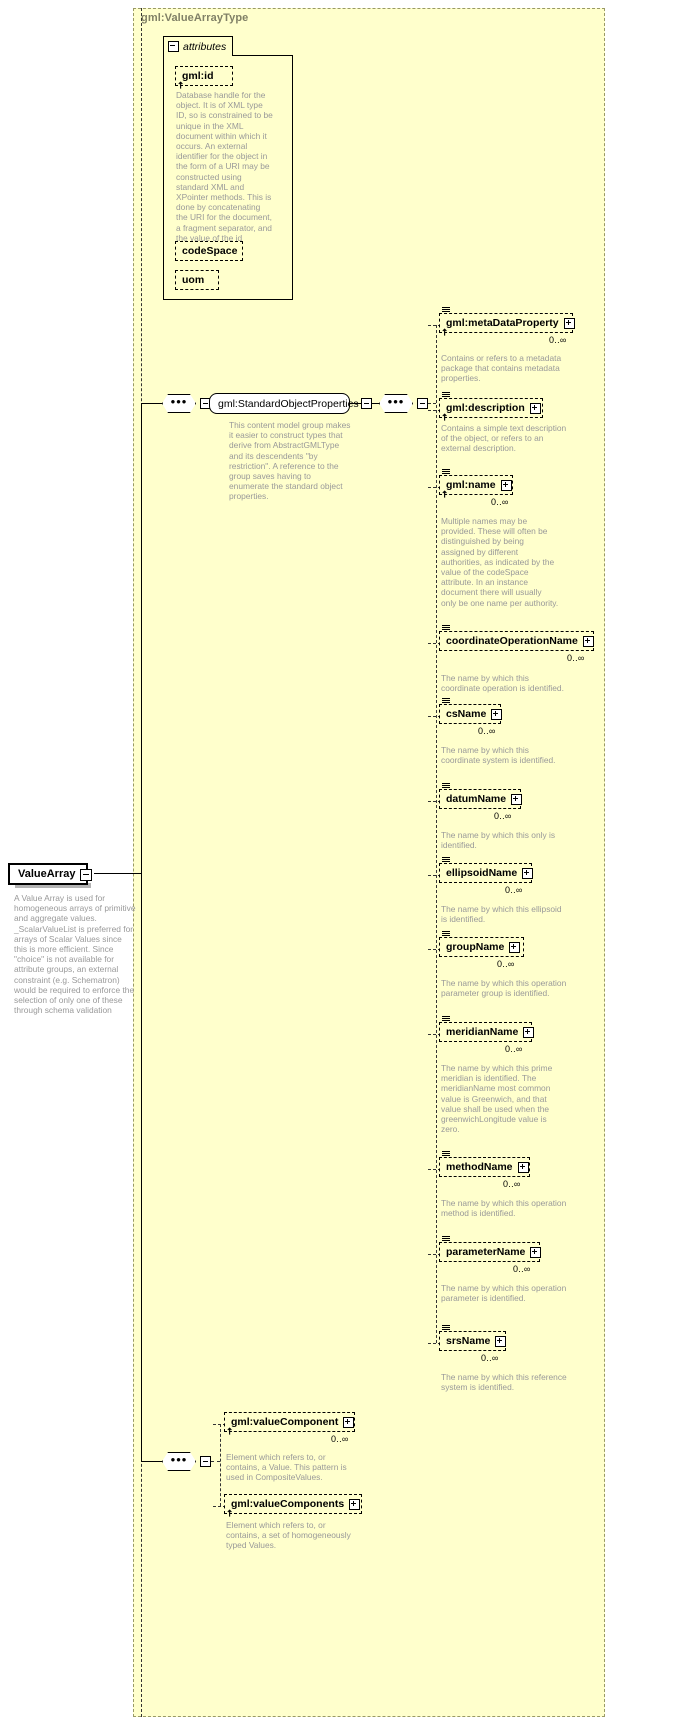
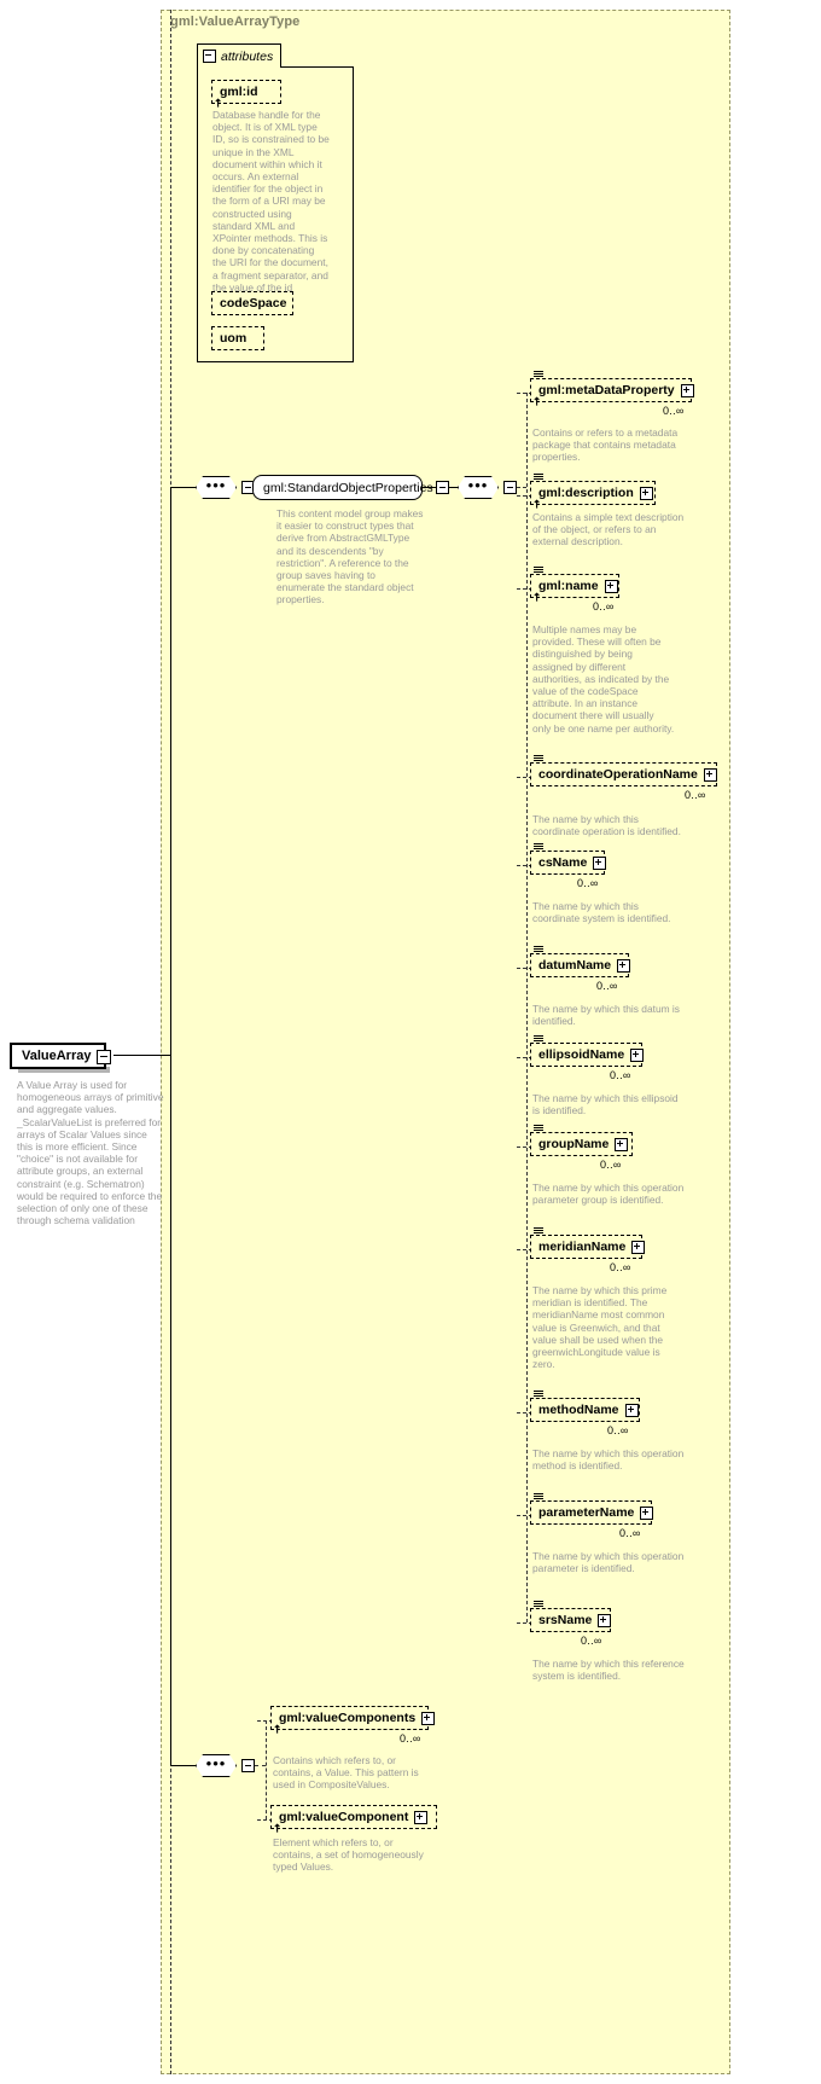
  gml:ValueArrayType
  ValueArray
  A Value Array is used for homogeneous arrays of primitive and aggregate values. _ScalarValueList is preferred for arrays of Scalar Values since this is more efficient. Since "choice" is not available for attribute groups, an external constraint (e.g. Schematron) would be required to enforce the selection of only one of these through schema validation
  attributes
  gml:id
  Database handle for the object. It is of XML type ID, so is constrained to be unique in the XML document within which it occurs. An external identifier for the object in the form of a URI may be constructed using standard XML and XPointer methods. This is done by concatenating the URI for the document, a fragment separator, and the value of the id
  codeSpace
  uom
  •••
  gml:StandardObjectProperties
  This content model group makes it easier to construct types that derive from AbstractGMLType and its descendents "by restriction". A reference to the group saves having to enumerate the standard object properties.
  •••
  gml:metaDataProperty
  0..∞
  Contains or refers to a metadata package that contains metadata properties.
  gml:description
  Contains a simple text description of the object, or refers to an external description.
  gml:name
  0..∞
  Multiple names may be provided. These will often be distinguished by being assigned by different authorities, as indicated by the value of the codeSpace attribute. In an instance document there will usually only be one name per authority.
  coordinateOperationName
  0..∞
  The name by which this coordinate operation is identified.
  csName
  0..∞
  The name by which this coordinate system is identified.
  datumName
  0..∞
- The name by which this only is identified.
+ The name by which this datum is identified.
  ellipsoidName
  0..∞
  The name by which this ellipsoid is identified.
  groupName
  0..∞
  The name by which this operation parameter group is identified.
  meridianName
  0..∞
  The name by which this prime meridian is identified. The meridianName most common value is Greenwich, and that value shall be used when the greenwichLongitude value is zero.
  methodName
  0..∞
  The name by which this operation method is identified.
  parameterName
  0..∞
  The name by which this operation parameter is identified.
  srsName
  0..∞
  The name by which this reference system is identified.
  •••
- gml:valueComponent
+ gml:valueComponents
  0..∞
- Element which refers to, or contains, a Value. This pattern is used in CompositeValues.
+ Contains which refers to, or contains, a Value. This pattern is used in CompositeValues.
- gml:valueComponents
+ gml:valueComponent
  Element which refers to, or contains, a set of homogeneously typed Values.
